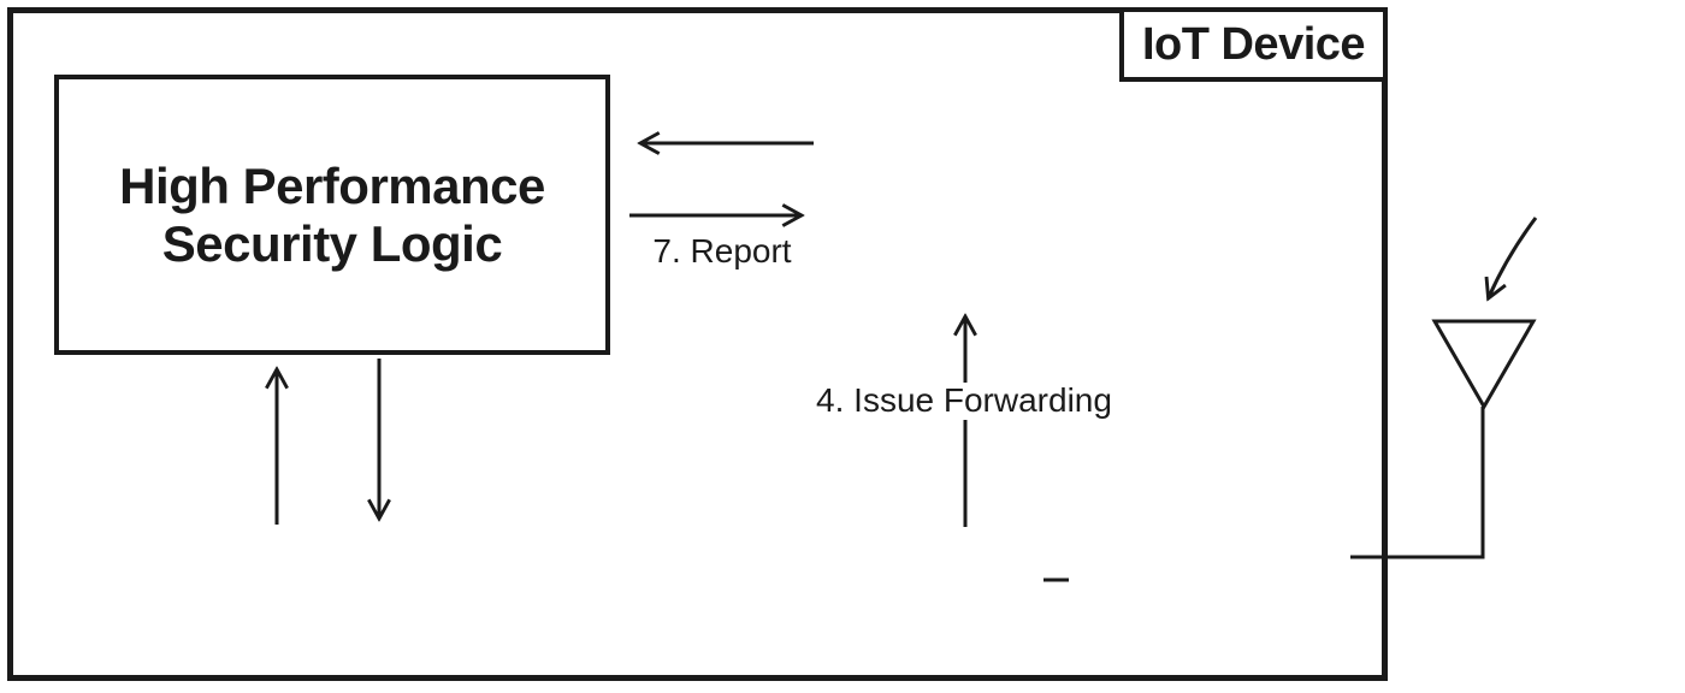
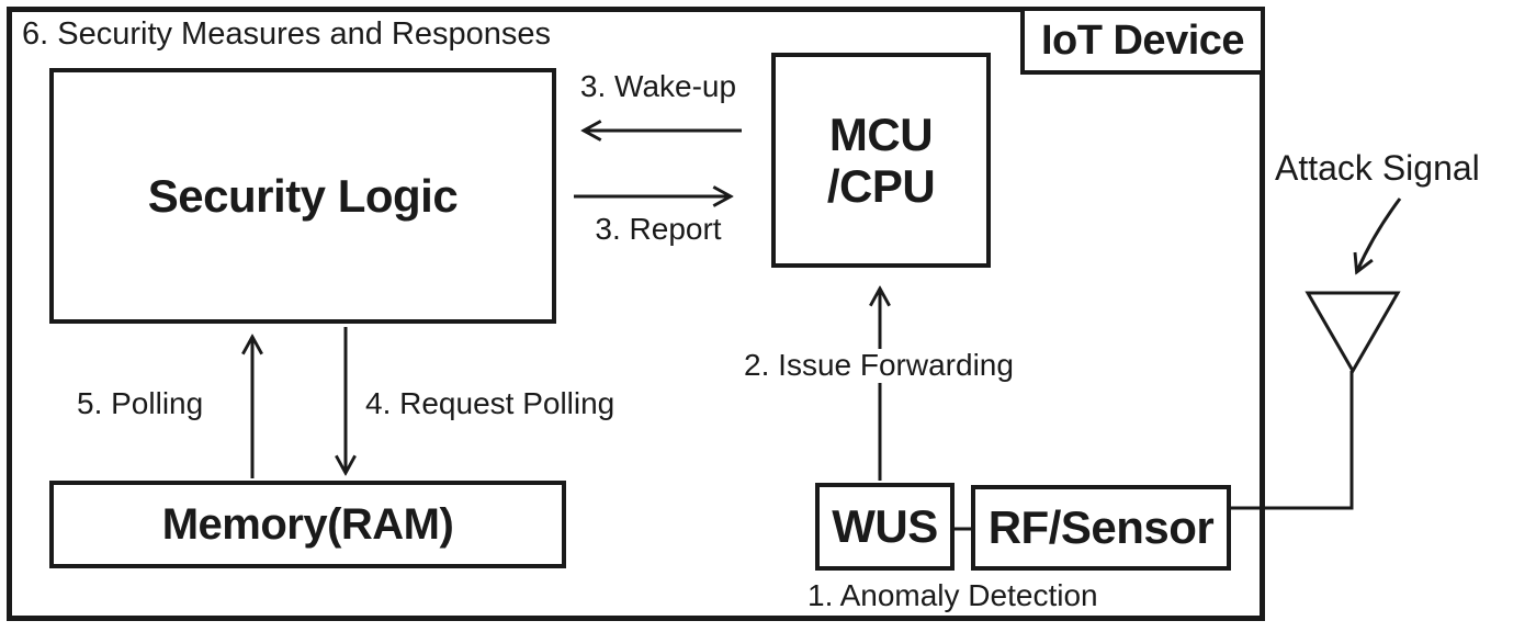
  IoT Device
- High Performance
  Security Logic
+ MCU
+ /CPU
+ Memory(RAM)
+ WUS
+ RF/Sensor
+ 6. Security Measures and Responses
+ 3. Wake-up
- 7. Report
+ 3. Report
- 4. Issue Forwarding
+ 2. Issue Forwarding
+ 5. Polling
+ 4. Request Polling
+ 1. Anomaly Detection
+ Attack Signal
